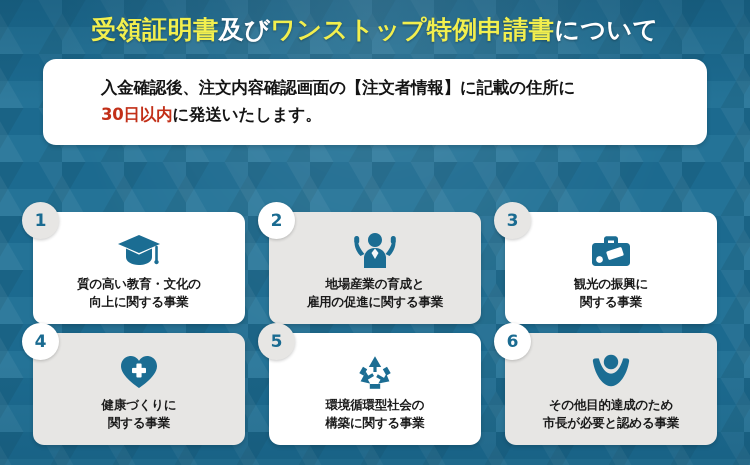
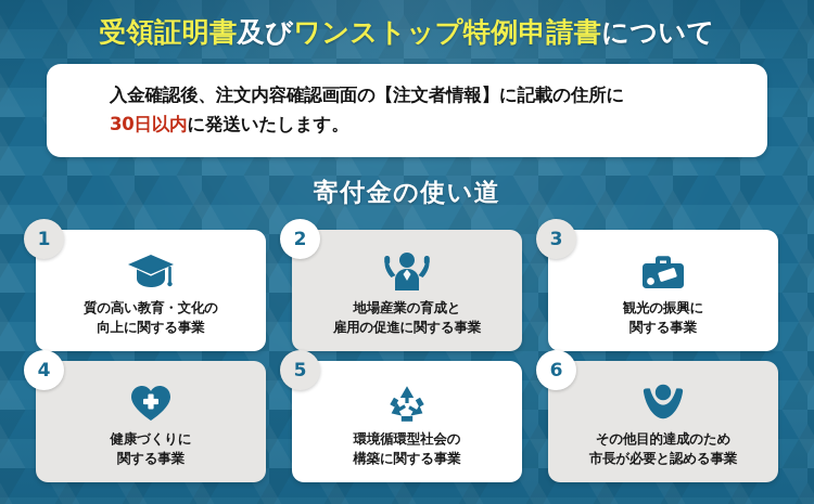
  受領証明書及びワンストップ特例申請書について
  入金確認後、注文内容確認画面の【注文者情報】に記載の住所に
  30日以内に発送いたします。
+ 寄付金の使い道
  1
  質の高い教育・文化の
  向上に関する事業
  2
  地場産業の育成と
  雇用の促進に関する事業
  3
  観光の振興に
  関する事業
  4
  健康づくりに
  関する事業
  5
  環境循環型社会の
  構築に関する事業
  6
  その他目的達成のため
  市長が必要と認める事業
